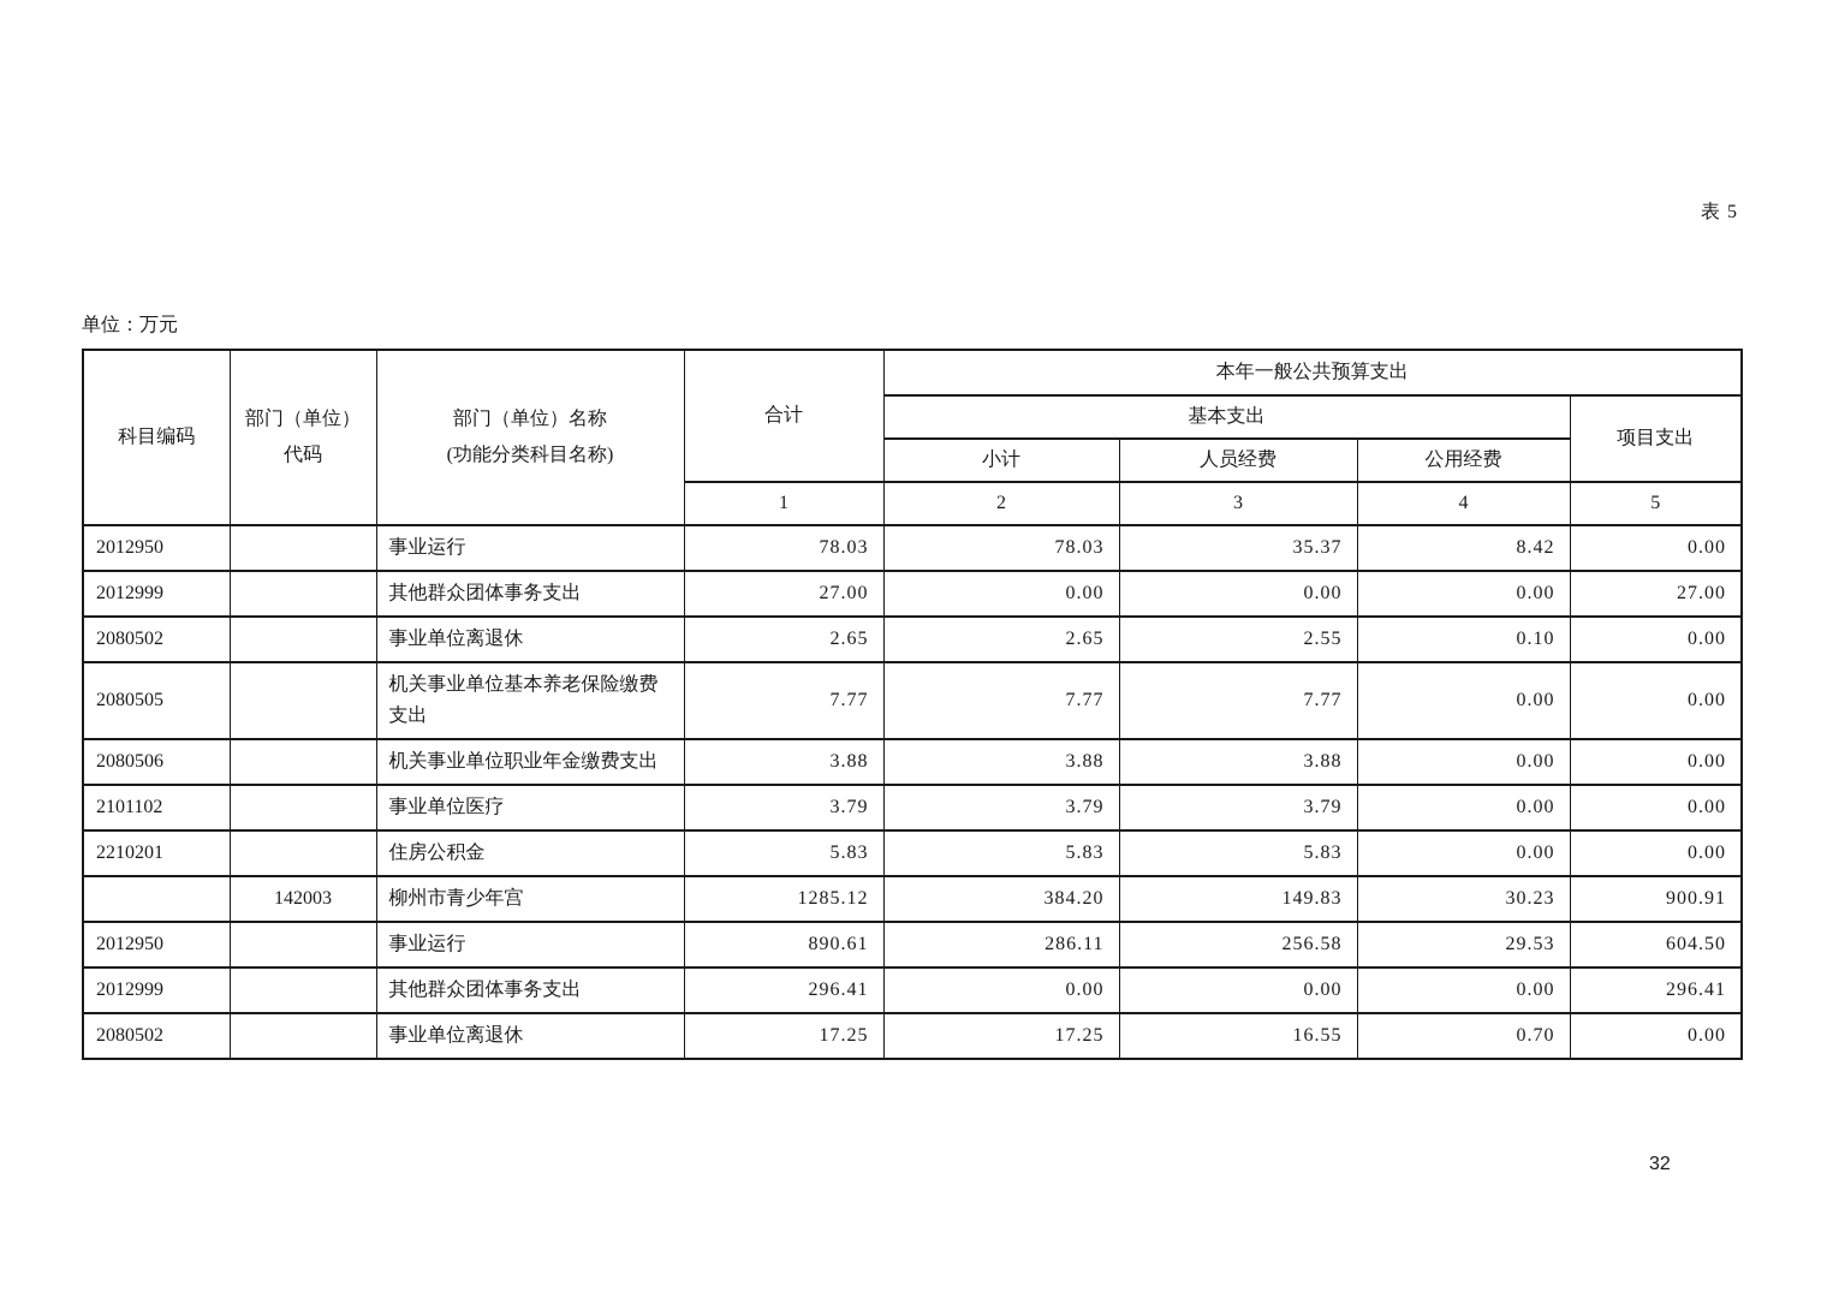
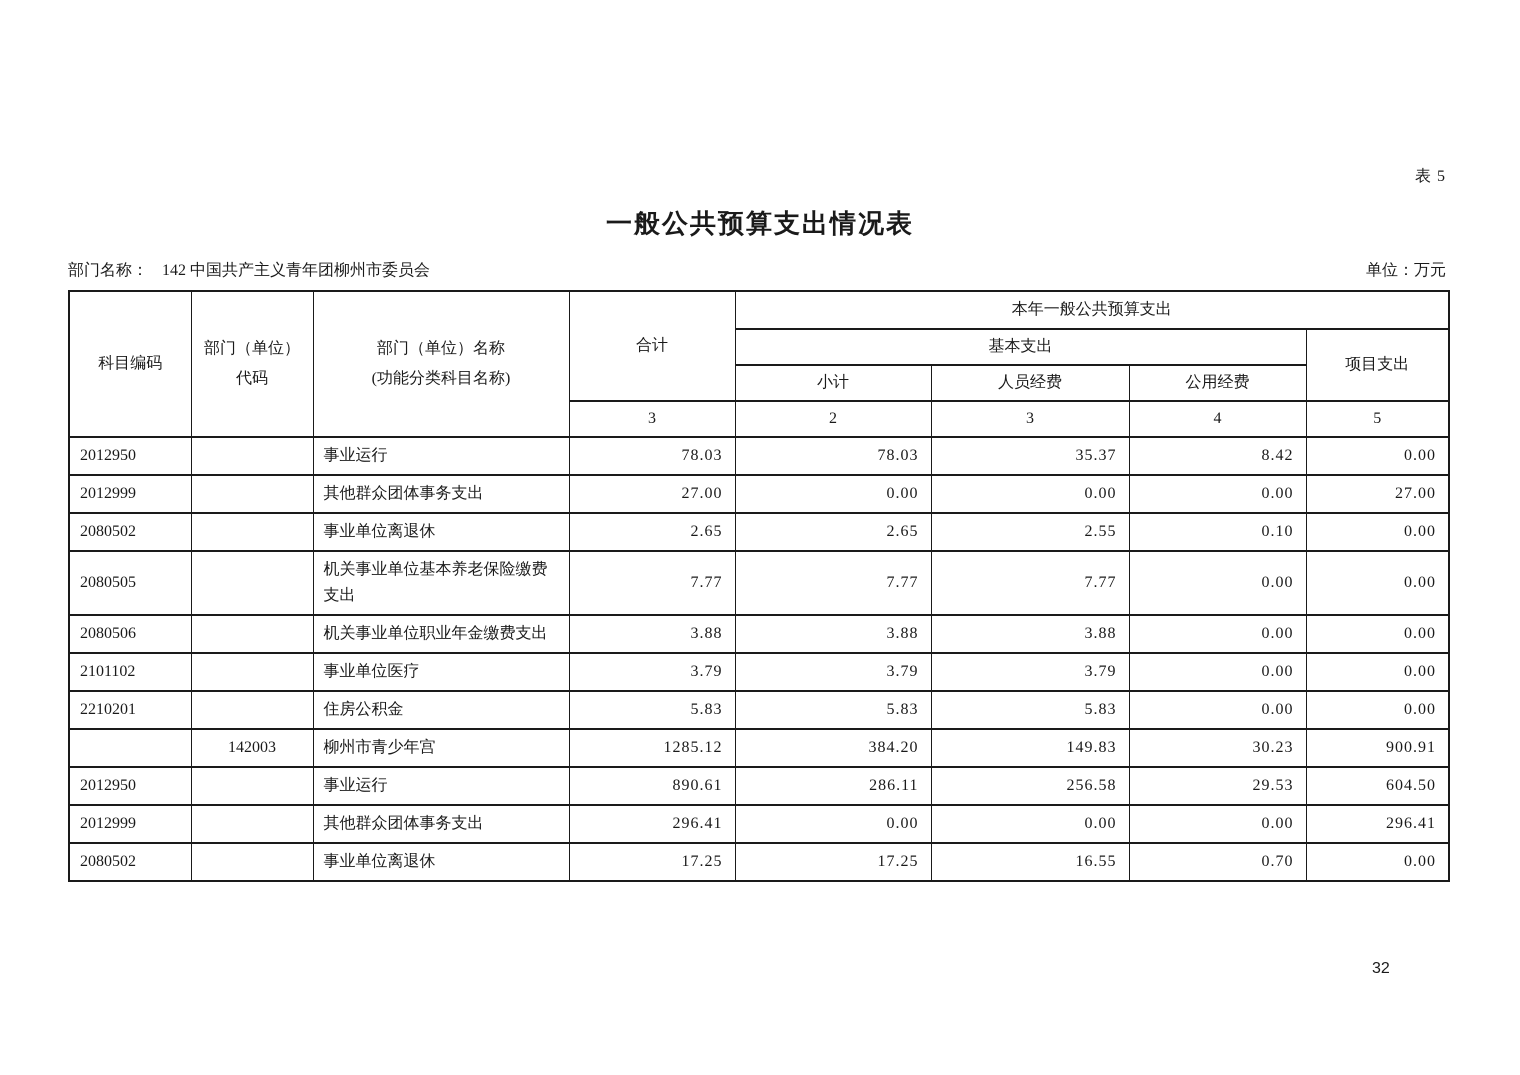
  表 5
+ 一般公共预算支出情况表
+ 部门名称： 142 中国共产主义青年团柳州市委员会
  单位：万元
  科目编码	部门（单位） 代码	部门（单位）名称 (功能分类科目名称)	合计	本年一般公共预算支出
  基本支出	项目支出
  小计	人员经费	公用经费
- 1	2	3	4	5
+ 3	2	3	4	5
  2012950		事业运行	78.03	78.03	35.37	8.42	0.00
  2012999		其他群众团体事务支出	27.00	0.00	0.00	0.00	27.00
  2080502		事业单位离退休	2.65	2.65	2.55	0.10	0.00
  2080505		机关事业单位基本养老保险缴费支出	7.77	7.77	7.77	0.00	0.00
  2080506		机关事业单位职业年金缴费支出	3.88	3.88	3.88	0.00	0.00
  2101102		事业单位医疗	3.79	3.79	3.79	0.00	0.00
  2210201		住房公积金	5.83	5.83	5.83	0.00	0.00
  	142003	柳州市青少年宫	1285.12	384.20	149.83	30.23	900.91
  2012950		事业运行	890.61	286.11	256.58	29.53	604.50
  2012999		其他群众团体事务支出	296.41	0.00	0.00	0.00	296.41
  2080502		事业单位离退休	17.25	17.25	16.55	0.70	0.00
  32
